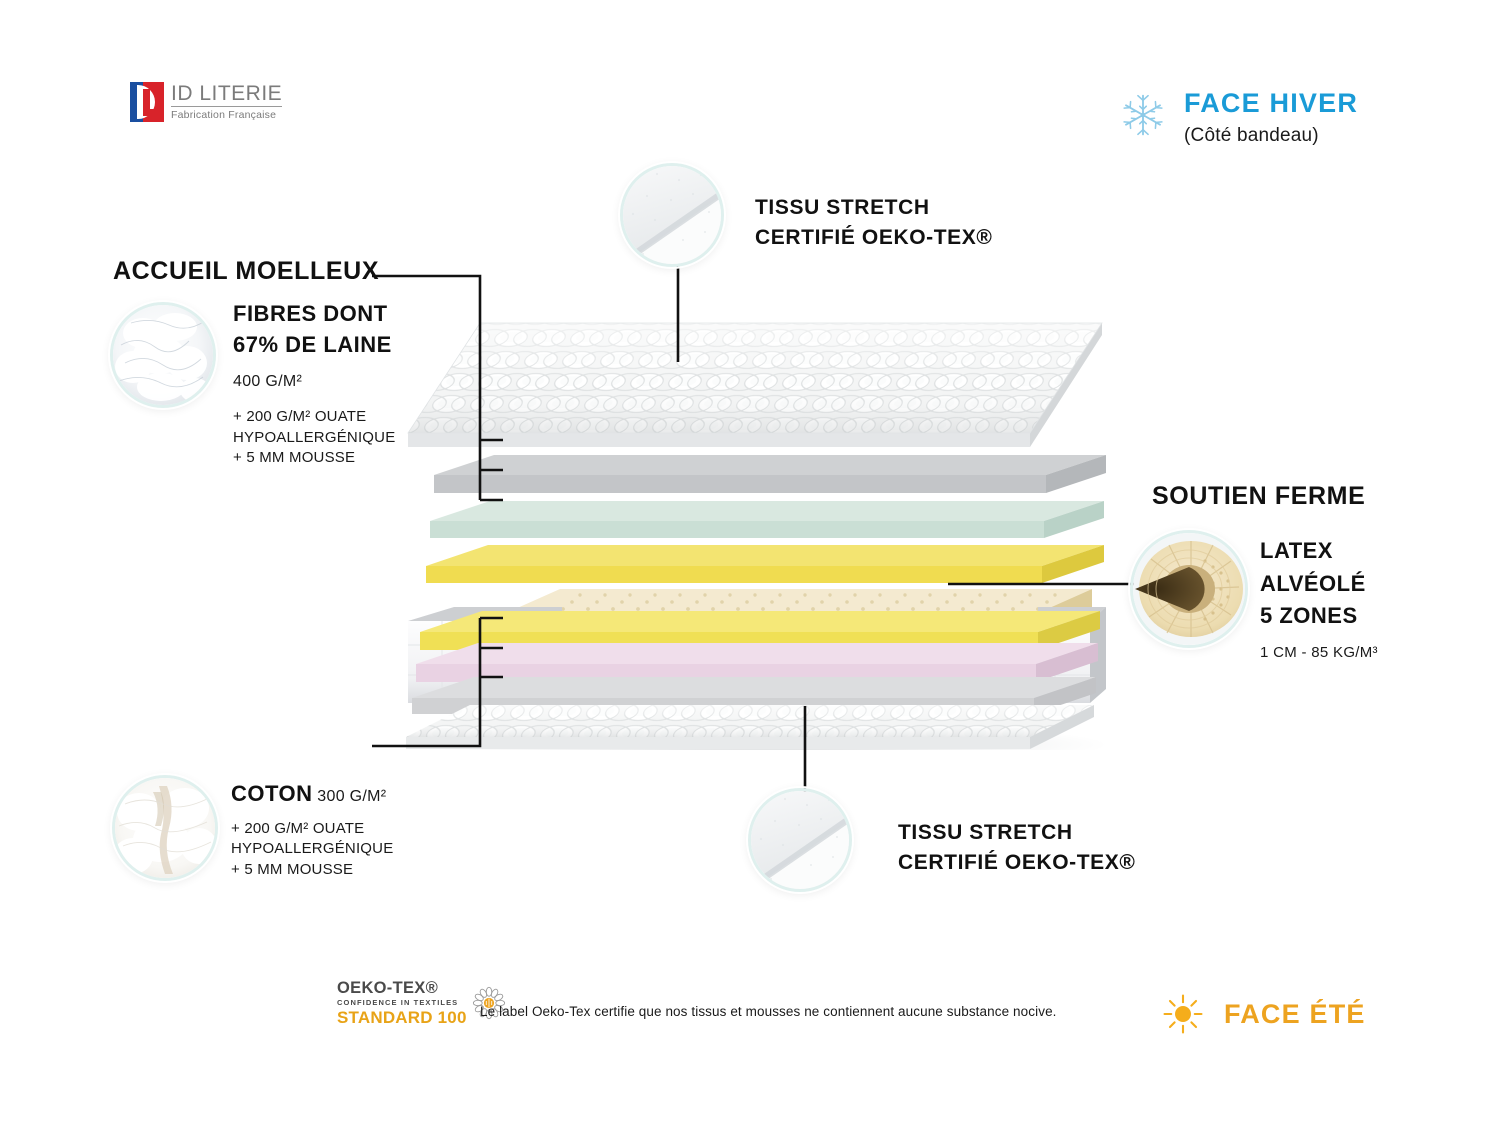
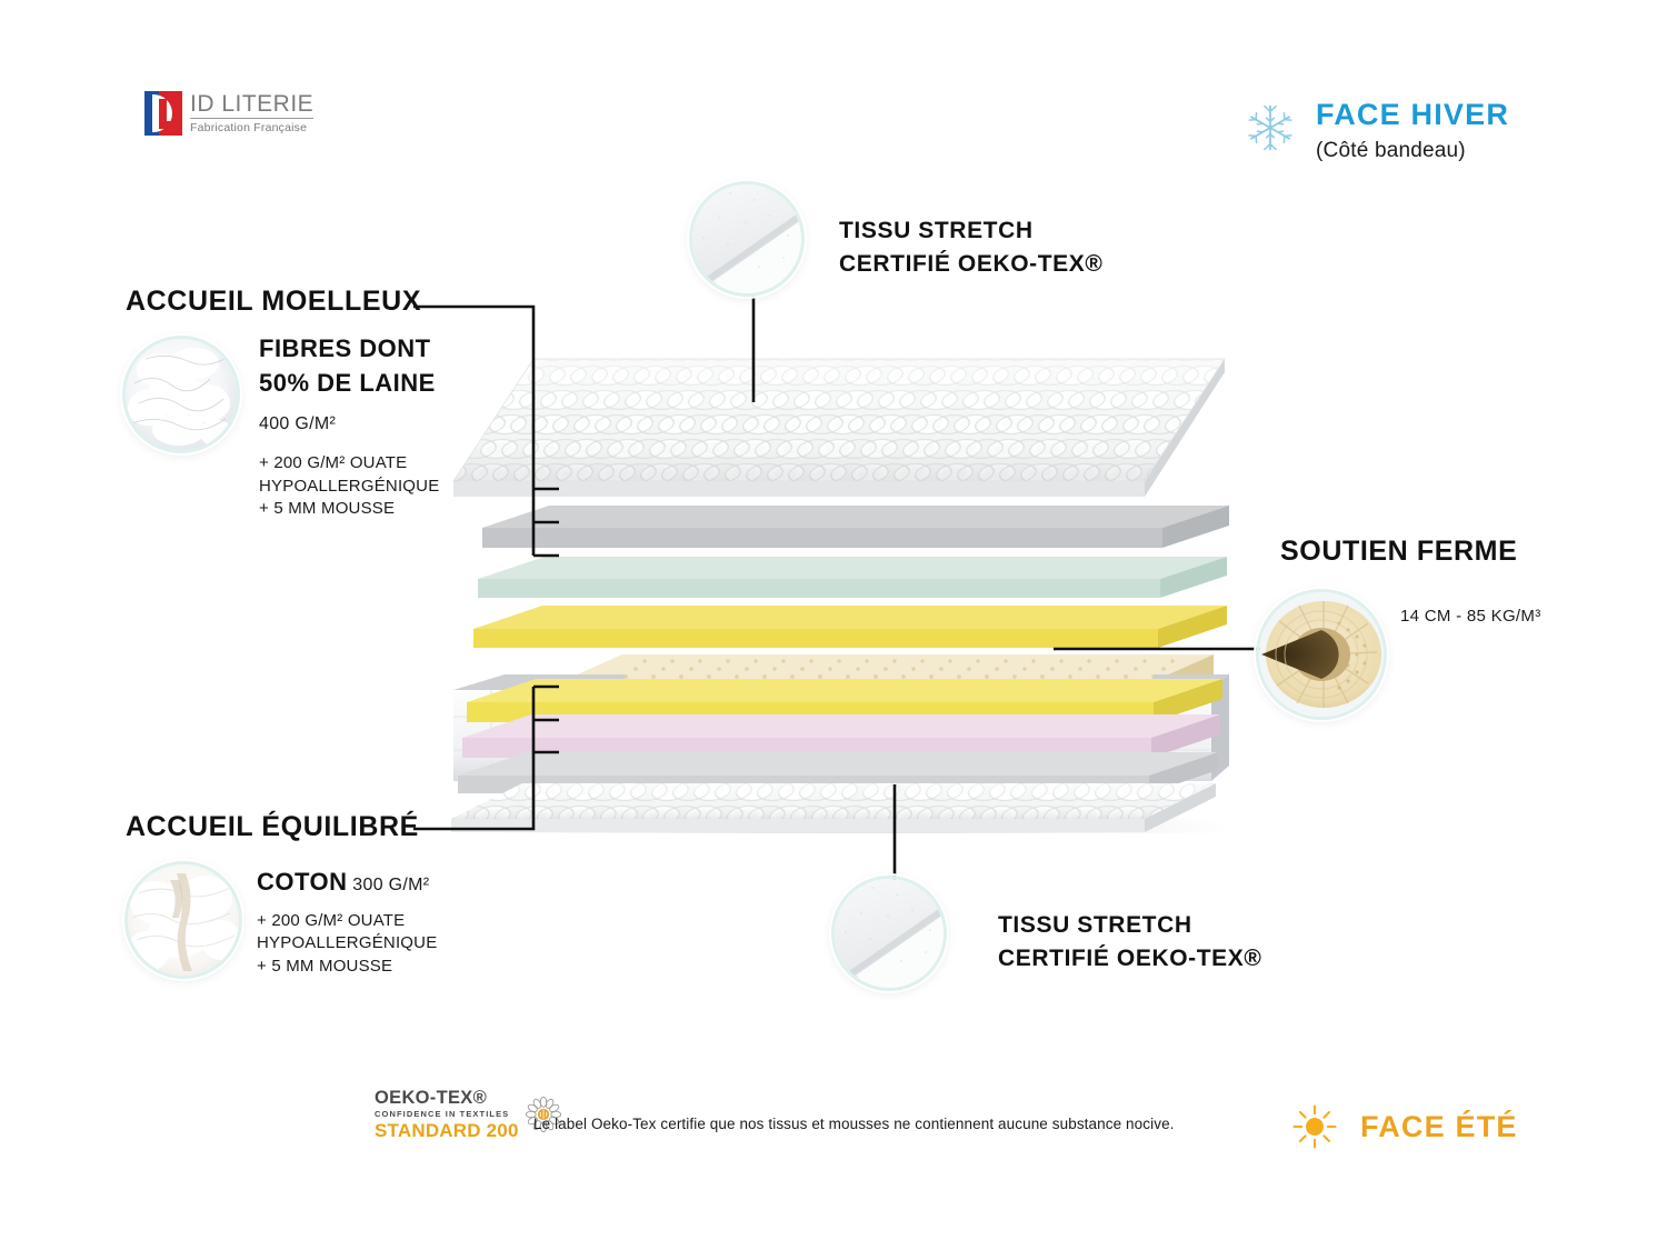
  ID LITERIE
  Fabrication Française
  FACE HIVER
  (Côté bandeau)
  ACCUEIL MOELLEUX
  FIBRES DONT
- 67% DE LAINE
+ 50% DE LAINE
  400 G/M²
  + 200 G/M² OUATE
  HYPOALLERGÉNIQUE
  + 5 MM MOUSSE
  TISSU STRETCH
  CERTIFIÉ OEKO-TEX®
  SOUTIEN FERME
- LATEX
- ALVÉOLÉ
- 5 ZONES
- 1 CM - 85 KG/M³
+ 14 CM - 85 KG/M³
+ ACCUEIL ÉQUILIBRÉ
  COTON 300 G/M²
  + 200 G/M² OUATE
  HYPOALLERGÉNIQUE
  + 5 MM MOUSSE
  TISSU STRETCH
  CERTIFIÉ OEKO-TEX®
  OEKO-TEX®
  CONFIDENCE IN TEXTILES
- STANDARD 100
+ STANDARD 200
  Le label Oeko-Tex certifie que nos tissus et mousses ne contiennent aucune substance nocive.
  FACE ÉTÉ
